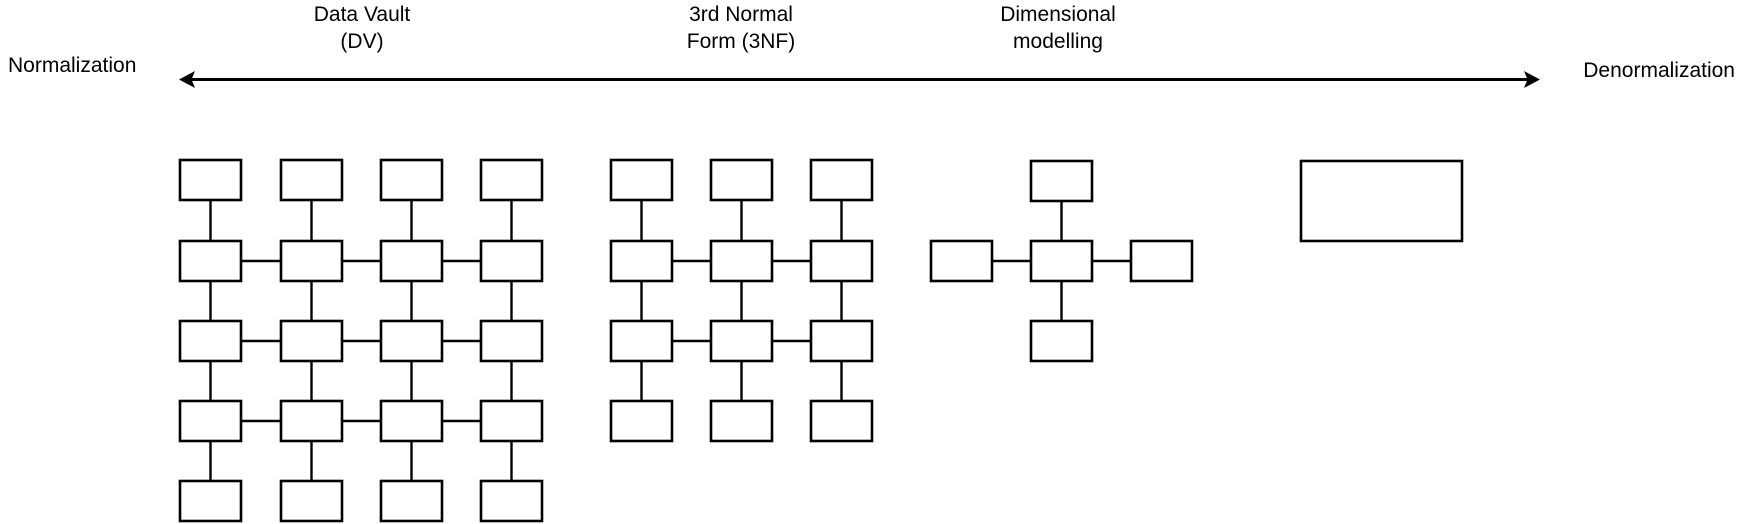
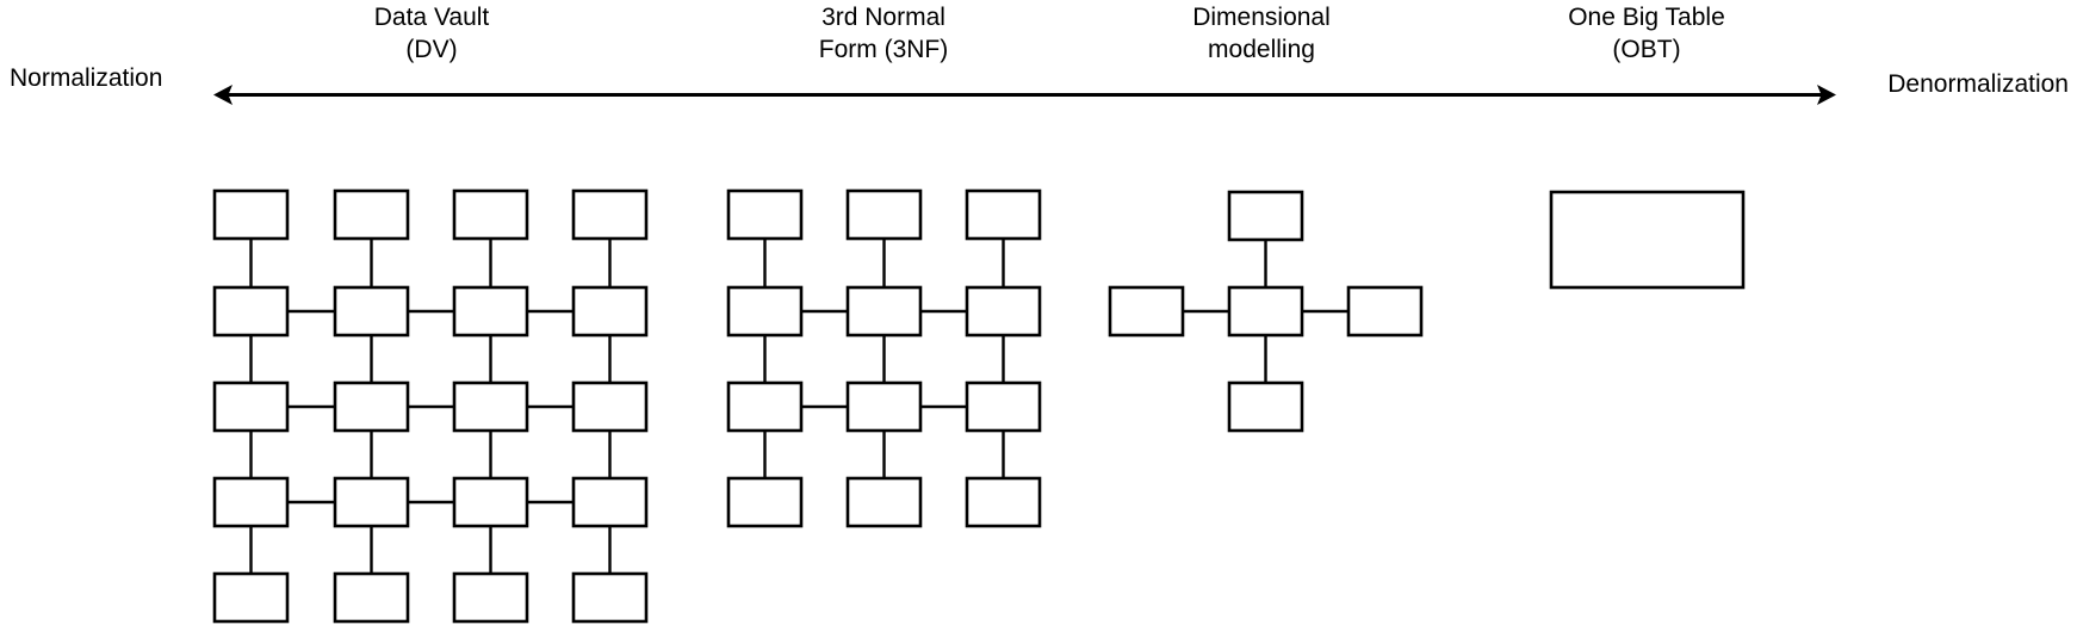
  Normalization
  Denormalization
  Data Vault
  (DV)
  3rd Normal
  Form (3NF)
  Dimensional
  modelling
+ One Big Table
+ (OBT)
